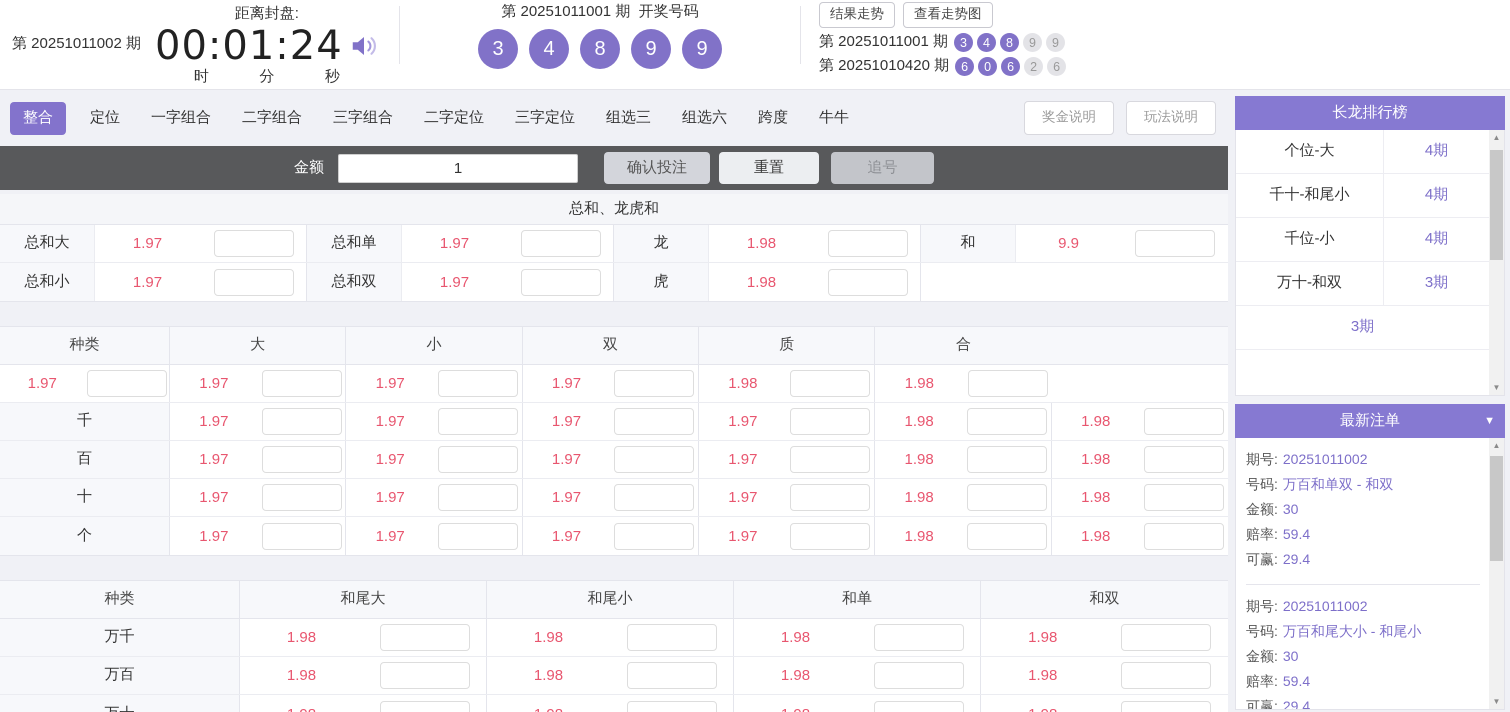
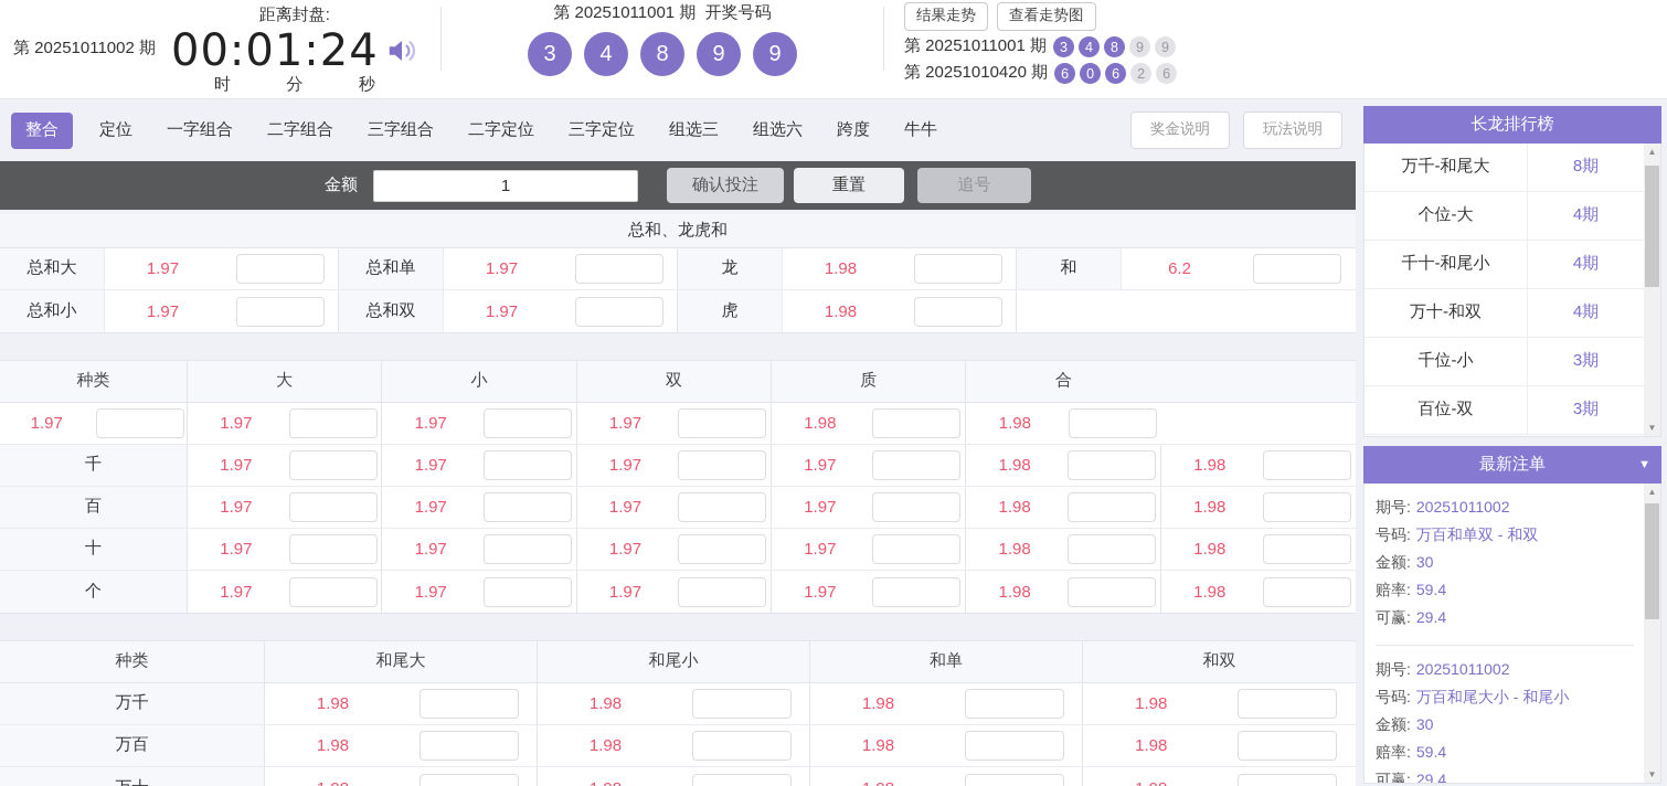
  第 20251011002 期
  距离封盘:
  00:01:24
  时
  分
  秒
  第 20251011001 期 开奖号码
  3
  4
  8
  9
  9
  结果走势
  查看走势图
  第 20251011001 期
  3
  4
  8
  9
  9
  第 20251010420 期
  6
  0
  6
  2
  6
  整合
  定位
  一字组合
  二字组合
  三字组合
  二字定位
  三字定位
  组选三
  组选六
  跨度
  牛牛
  奖金说明
  玩法说明
  金额
  1
  确认投注
  重置
  追号
  总和、龙虎和
  总和大
  1.97
  总和单
  1.97
  龙
  1.98
  和
- 9.9
+ 6.2
  总和小
  1.97
  总和双
  1.97
  虎
  1.98
  种类
  大
  小
  双
  质
  合
  1.97
  1.97
  1.97
  1.97
  1.98
  1.98
  千
  1.97
  1.97
  1.97
  1.97
  1.98
  1.98
  百
  1.97
  1.97
  1.97
  1.97
  1.98
  1.98
  十
  1.97
  1.97
  1.97
  1.97
  1.98
  1.98
  个
  1.97
  1.97
  1.97
  1.97
  1.98
  1.98
  种类
  和尾大
  和尾小
  和单
  和双
  万千
  1.98
  1.98
  1.98
  1.98
  万百
  1.98
  1.98
  1.98
  1.98
  长龙排行榜
+ 万千-和尾大
+ 8期
  个位-大
  4期
  千十-和尾小
  4期
- 千位-小
+ 万十-和双
  4期
- 万十-和双
+ 千位-小
  3期
+ 百位-双
  3期
  ▲
  ▼
  最新注单
  ▼
  期号: 20251011002
  号码: 万百和单双 - 和双
  金额: 30
  赔率: 59.4
  可赢: 29.4
  期号: 20251011002
  号码: 万百和尾大小 - 和尾小
  金额: 30
  赔率: 59.4
  可赢: 29.4
  ▲
  ▼
